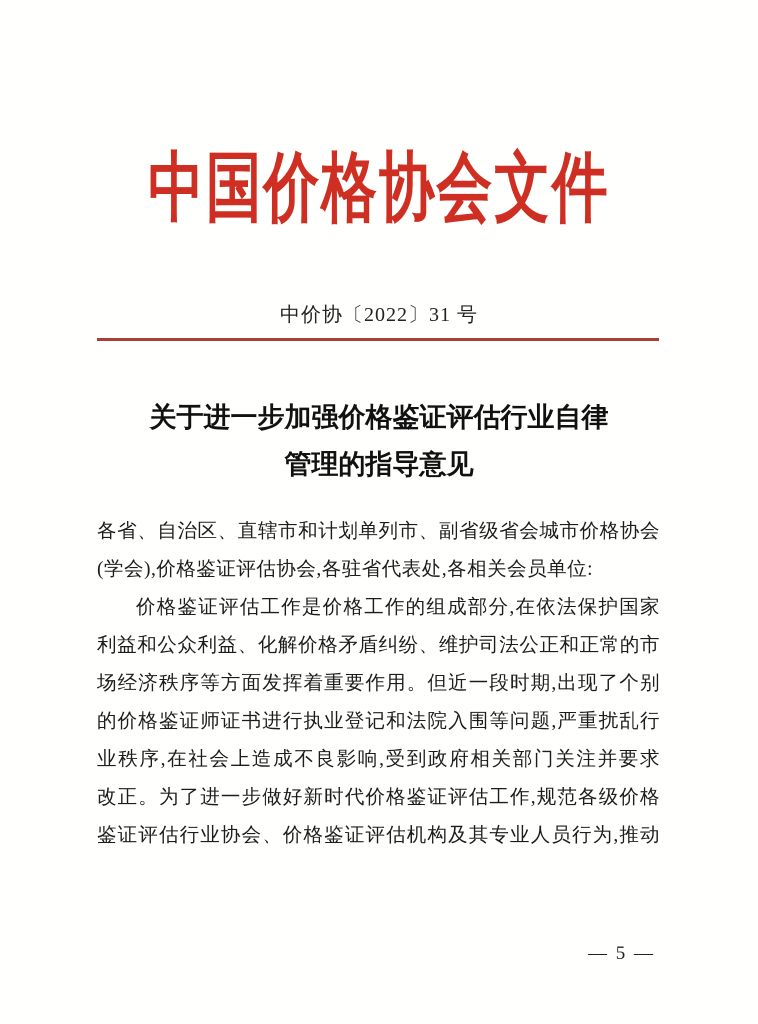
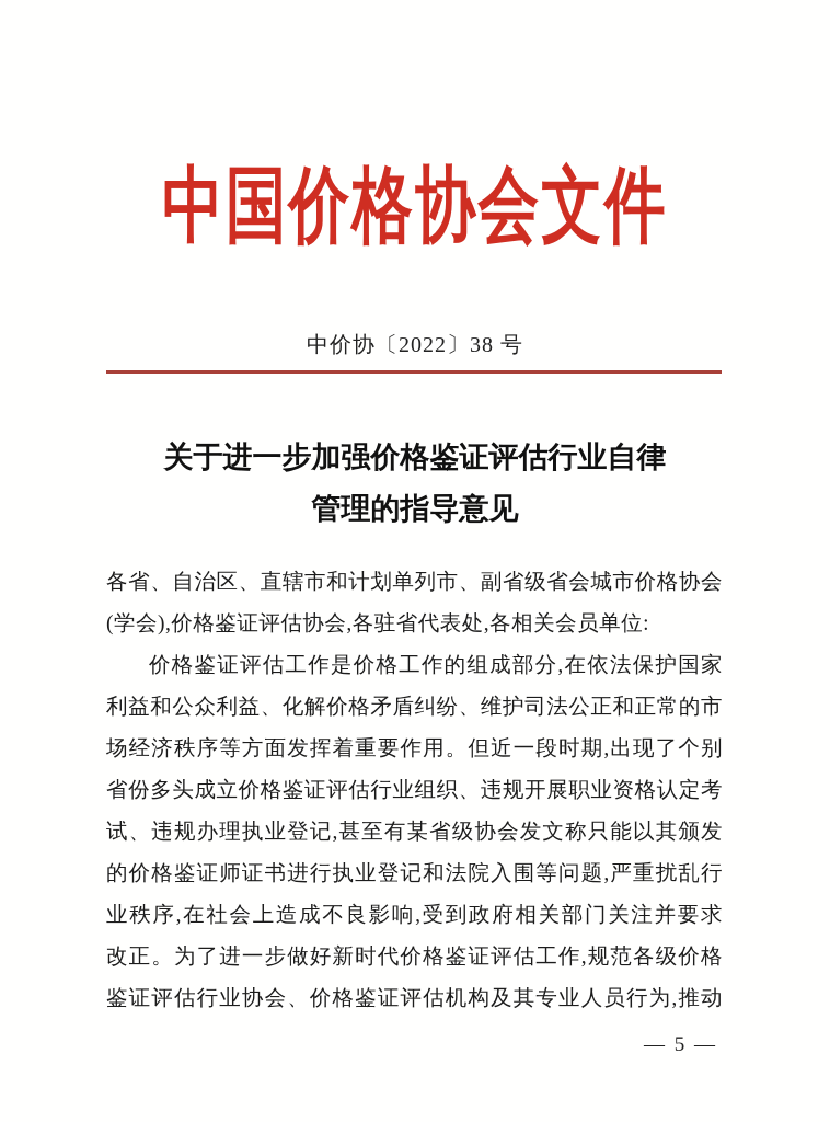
  中国价格协会文件
- 中价协〔2022〕31 号
+ 中价协〔2022〕38 号
  关于进一步加强价格鉴证评估行业自律
  管理的指导意见
  各省、自治区、直辖市和计划单列市、副省级省会城市价格协会
  (学会),价格鉴证评估协会,各驻省代表处,各相关会员单位:
  价格鉴证评估工作是价格工作的组成部分,在依法保护国家
  利益和公众利益、化解价格矛盾纠纷、维护司法公正和正常的市
  场经济秩序等方面发挥着重要作用。但近一段时期,出现了个别
+ 省份多头成立价格鉴证评估行业组织、违规开展职业资格认定考
+ 试、违规办理执业登记,甚至有某省级协会发文称只能以其颁发
  的价格鉴证师证书进行执业登记和法院入围等问题,严重扰乱行
  业秩序,在社会上造成不良影响,受到政府相关部门关注并要求
  改正。为了进一步做好新时代价格鉴证评估工作,规范各级价格
  鉴证评估行业协会、价格鉴证评估机构及其专业人员行为,推动
  — 5 —
